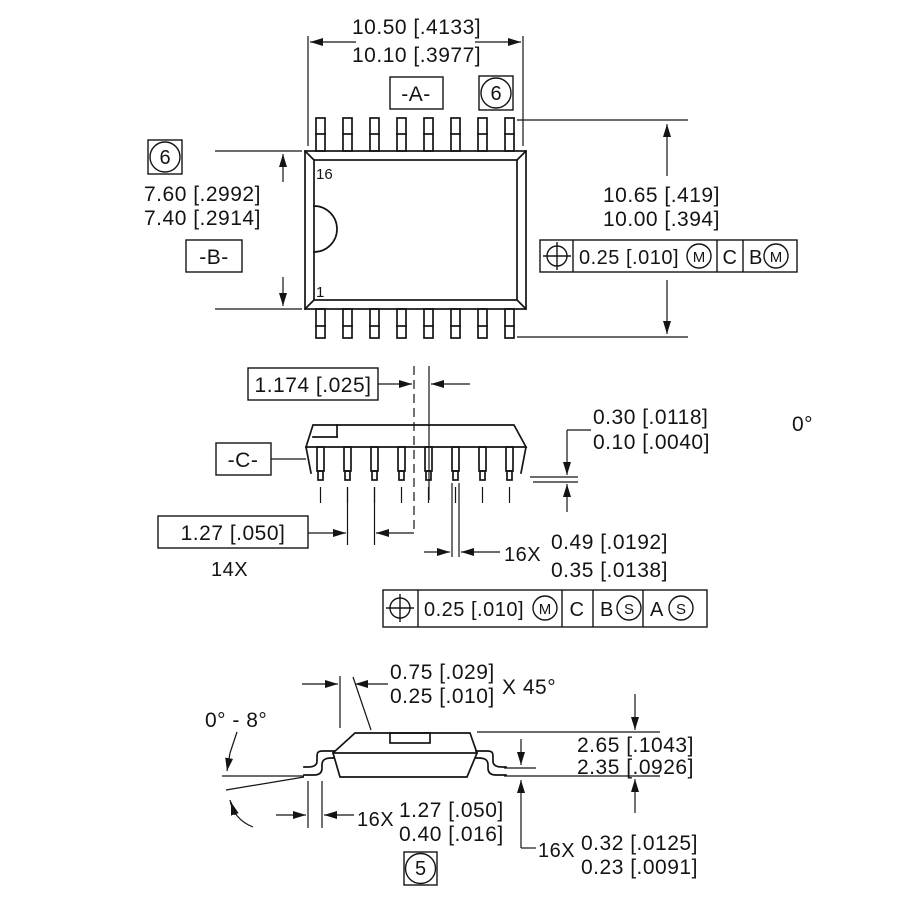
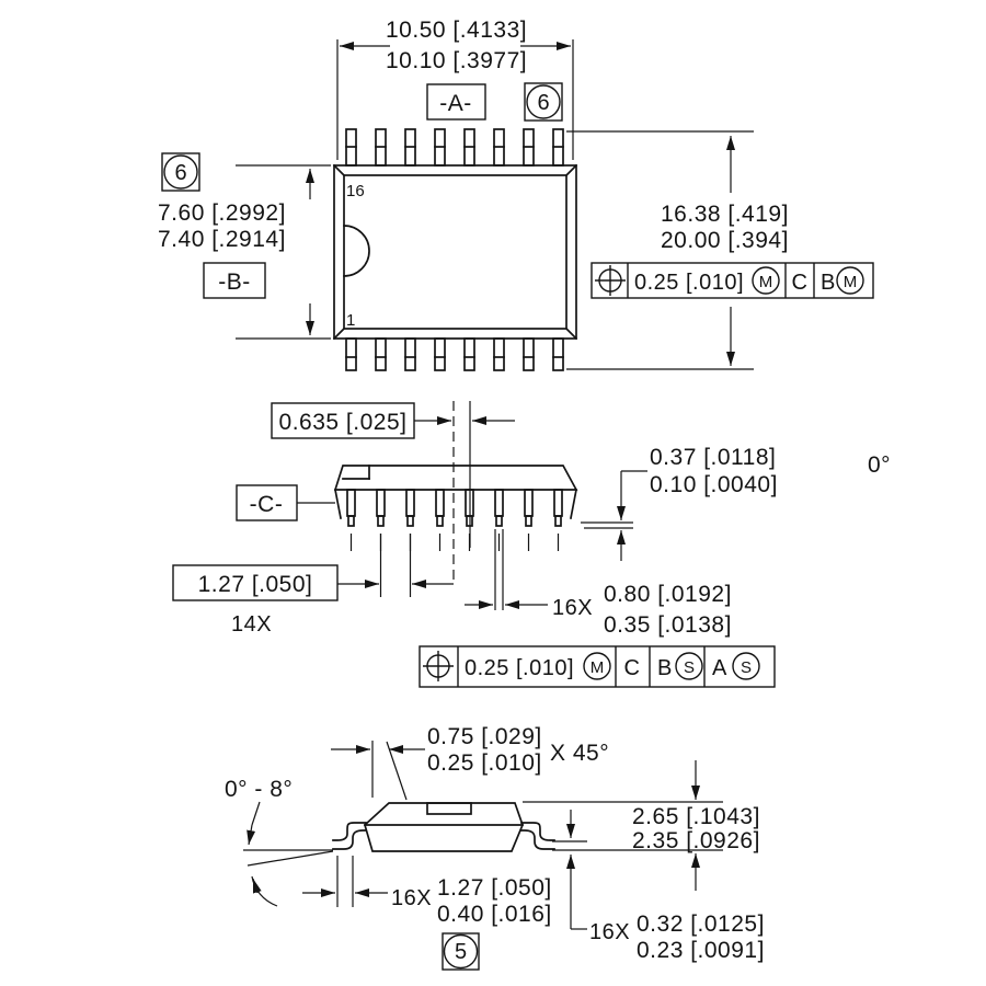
  10.50 [.4133]
  10.10 [.3977]
  -A-
  6
  16
  1
  6
  7.60 [.2992]
  7.40 [.2914]
  -B-
- 10.65 [.419]
+ 16.38 [.419]
- 10.00 [.394]
+ 20.00 [.394]
  0.25 [.010]
  M
  C
  B
  M
- 1.174 [.025]
+ 0.635 [.025]
  -C-
- 0.30 [.0118]
+ 0.37 [.0118]
  0.10 [.0040]
  0°
  1.27 [.050]
  14X
  16X
- 0.49 [.0192]
+ 0.80 [.0192]
  0.35 [.0138]
  0.25 [.010]
  M
  C
  B
  S
  A
  S
  0.75 [.029]
  0.25 [.010]
  X 45°
  0° - 8°
  2.65 [.1043]
  2.35 [.0926]
  16X
  0.32 [.0125]
  0.23 [.0091]
  16X
  1.27 [.050]
  0.40 [.016]
  5
